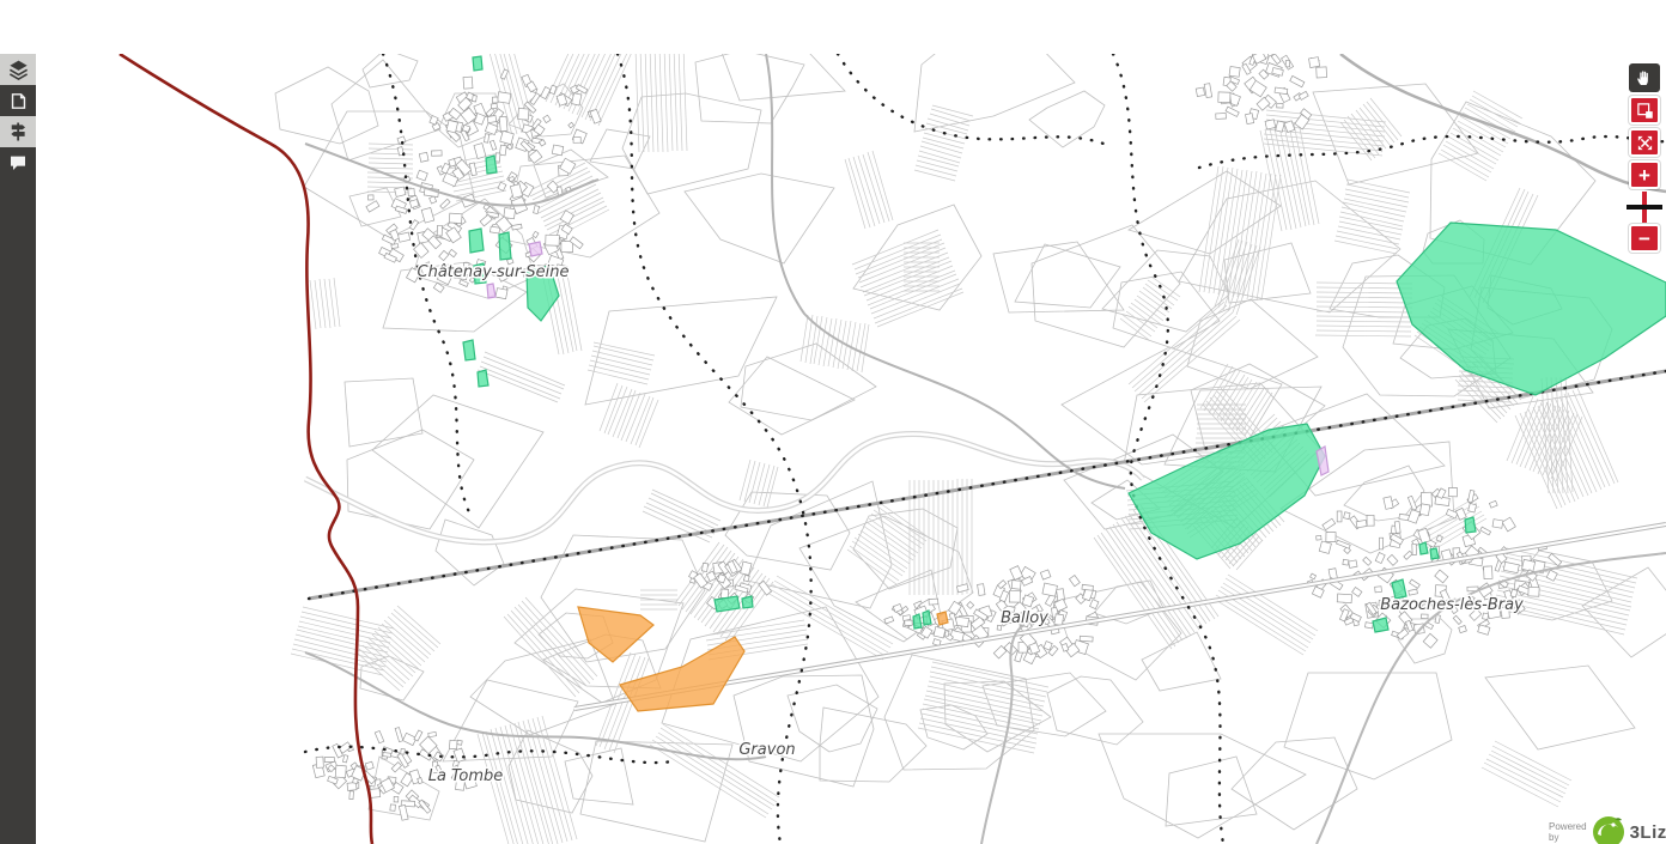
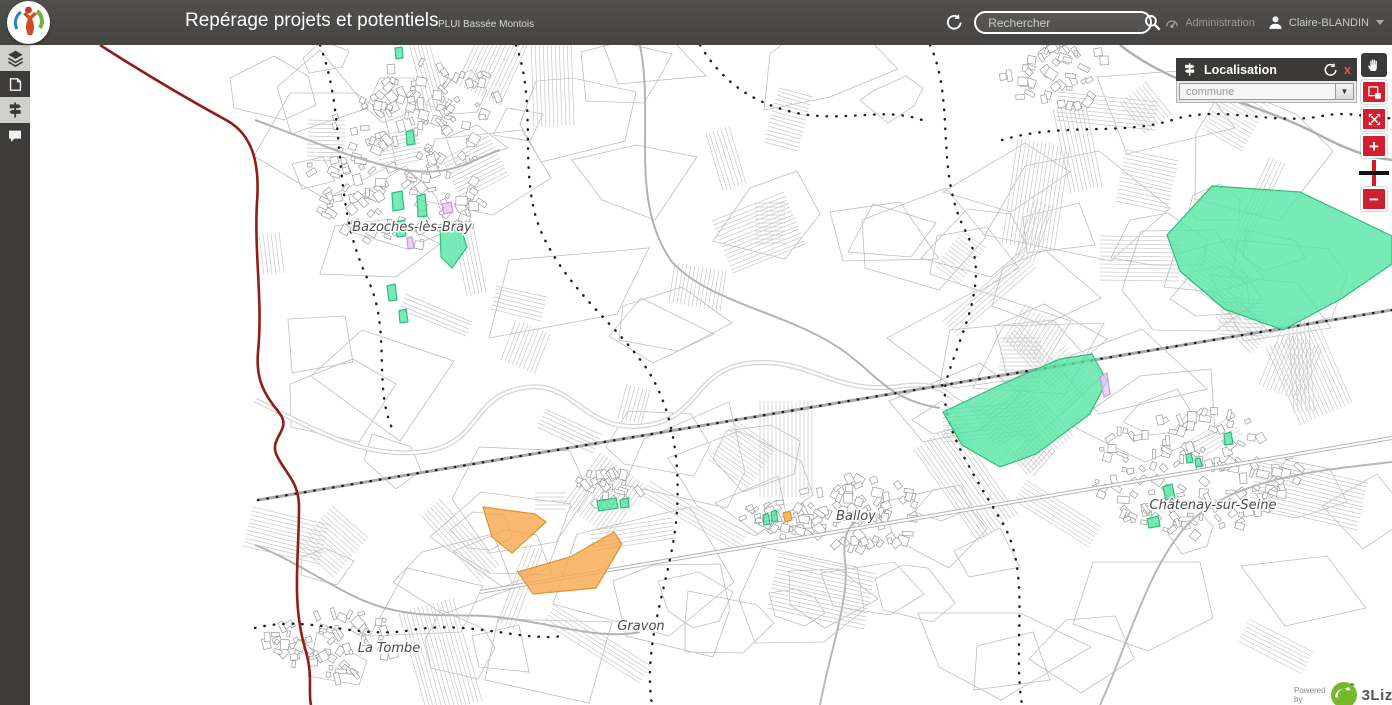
- Châtenay-sur-Seine
+ Bazoches-lès-Bray
  Balloy
- Bazoches-lès-Bray
+ Châtenay-sur-Seine
  Gravon
  La Tombe
+ Repérage projets et potentiels
+ PLUI Bassée Montois
+ Rechercher
+ Administration
+ Claire-BLANDIN
+ Localisation
+ x
+ commune
+ ▼
  +
  −
  Powered by
  3Liz
